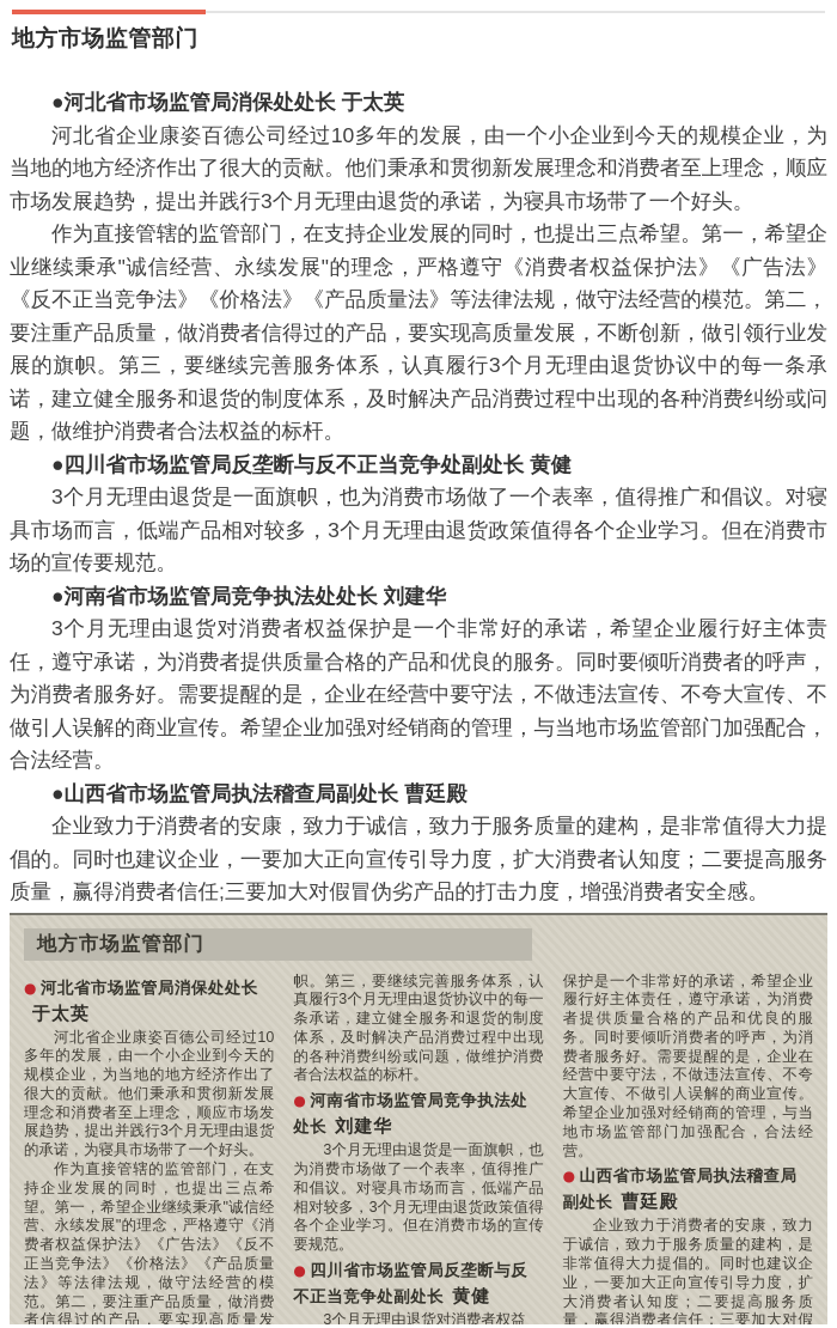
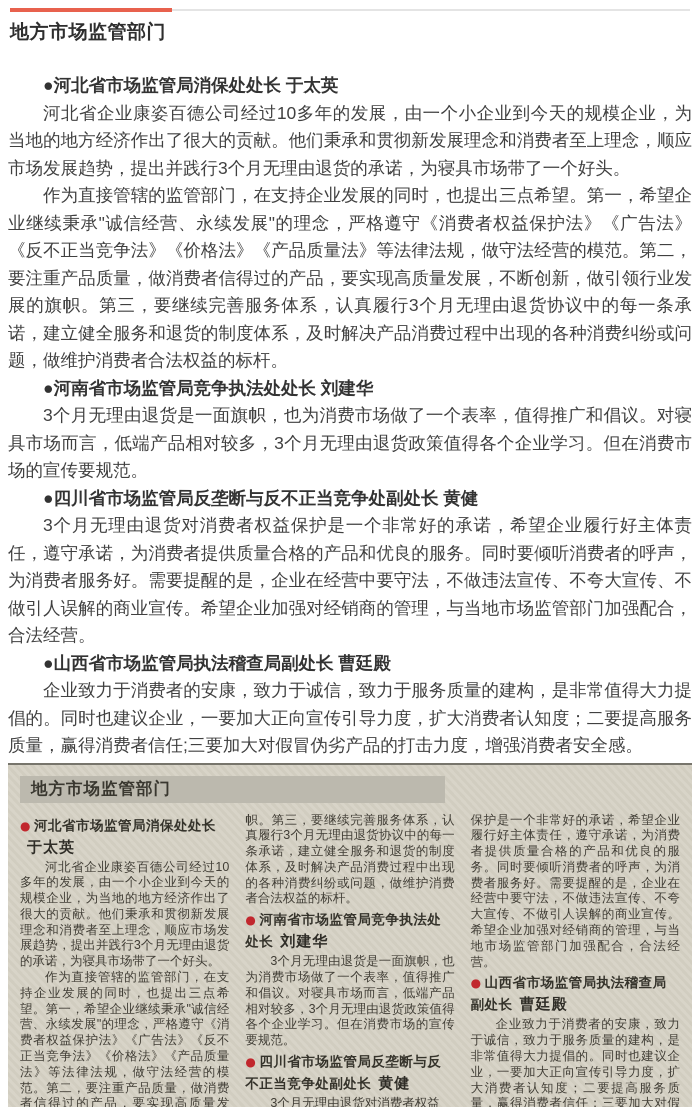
  地方市场监管部门
  ●河北省市场监管局消保处处长 于太英
  河北省企业康姿百德公司经过10多年的发展，由一个小企业到今天的规模企业，为当地的地方经济作出了很大的贡献。他们秉承和贯彻新发展理念和消费者至上理念，顺应市场发展趋势，提出并践行3个月无理由退货的承诺，为寝具市场带了一个好头。
  作为直接管辖的监管部门，在支持企业发展的同时，也提出三点希望。第一，希望企业继续秉承"诚信经营、永续发展"的理念，严格遵守《消费者权益保护法》《广告法》《反不正当竞争法》《价格法》《产品质量法》等法律法规，做守法经营的模范。第二，要注重产品质量，做消费者信得过的产品，要实现高质量发展，不断创新，做引领行业发展的旗帜。第三，要继续完善服务体系，认真履行3个月无理由退货协议中的每一条承诺，建立健全服务和退货的制度体系，及时解决产品消费过程中出现的各种消费纠纷或问题，做维护消费者合法权益的标杆。
- ●四川省市场监管局反垄断与反不正当竞争处副处长 黄健
+ ●河南省市场监管局竞争执法处处长 刘建华
  3个月无理由退货是一面旗帜，也为消费市场做了一个表率，值得推广和倡议。对寝具市场而言，低端产品相对较多，3个月无理由退货政策值得各个企业学习。但在消费市场的宣传要规范。
- ●河南省市场监管局竞争执法处处长 刘建华
+ ●四川省市场监管局反垄断与反不正当竞争处副处长 黄健
  3个月无理由退货对消费者权益保护是一个非常好的承诺，希望企业履行好主体责任，遵守承诺，为消费者提供质量合格的产品和优良的服务。同时要倾听消费者的呼声，为消费者服务好。需要提醒的是，企业在经营中要守法，不做违法宣传、不夸大宣传、不做引人误解的商业宣传。希望企业加强对经销商的管理，与当地市场监管部门加强配合，合法经营。
  ●山西省市场监管局执法稽查局副处长 曹廷殿
  企业致力于消费者的安康，致力于诚信，致力于服务质量的建构，是非常值得大力提倡的。同时也建议企业，一要加大正向宣传引导力度，扩大消费者认知度；二要提高服务质量，赢得消费者信任;三要加大对假冒伪劣产品的打击力度，增强消费者安全感。
  地方市场监管部门
  ● 河北省市场监管局消保处处长于太英
  河北省企业康姿百德公司经过10多年的发展，由一个小企业到今天的规模企业，为当地的地方经济作出了很大的贡献。他们秉承和贯彻新发展理念和消费者至上理念，顺应市场发展趋势，提出并践行3个月无理由退货的承诺，为寝具市场带了一个好头。
  作为直接管辖的监管部门，在支持企业发展的同时，也提出三点希望。第一，希望企业继续秉承"诚信经营、永续发展"的理念，严格遵守《消费者权益保护法》《广告法》《反不正当竞争法》《价格法》《产品质量法》等法律法规，做守法经营的模范。第二，要注重产品质量，做消费者信得过的产品，要实现高质量发
  帜。第三，要继续完善服务体系，认真履行3个月无理由退货协议中的每一条承诺，建立健全服务和退货的制度体系，及时解决产品消费过程中出现的各种消费纠纷或问题，做维护消费者合法权益的标杆。
  ● 河南省市场监管局竞争执法处处长 刘建华
  3个月无理由退货是一面旗帜，也为消费市场做了一个表率，值得推广和倡议。对寝具市场而言，低端产品相对较多，3个月无理由退货政策值得各个企业学习。但在消费市场的宣传要规范。
  ● 四川省市场监管局反垄断与反不正当竞争处副处长 黄健
  3个月无理由退货对消费者权益
  保护是一个非常好的承诺，希望企业履行好主体责任，遵守承诺，为消费者提供质量合格的产品和优良的服务。同时要倾听消费者的呼声，为消费者服务好。需要提醒的是，企业在经营中要守法，不做违法宣传、不夸大宣传、不做引人误解的商业宣传。希望企业加强对经销商的管理，与当地市场监管部门加强配合，合法经营。
  ● 山西省市场监管局执法稽查局副处长 曹廷殿
  企业致力于消费者的安康，致力于诚信，致力于服务质量的建构，是非常值得大力提倡的。同时也建议企业，一要加大正向宣传引导力度，扩大消费者认知度；二要提高服务质量，赢得消费者信任；三要加大对假
